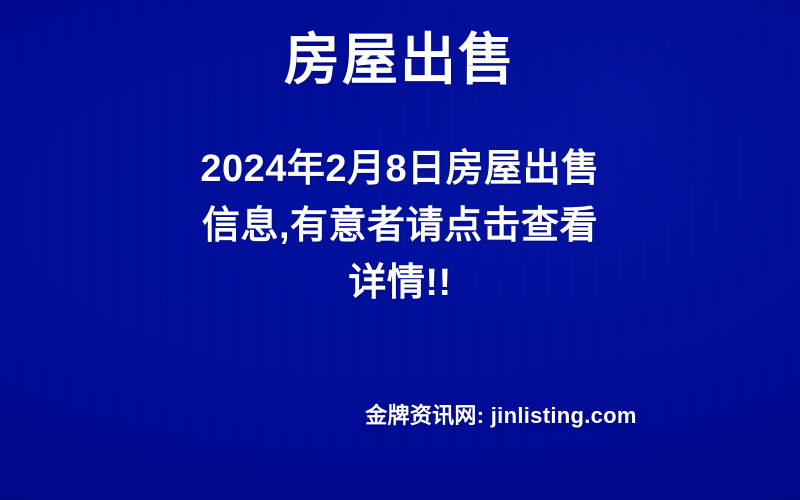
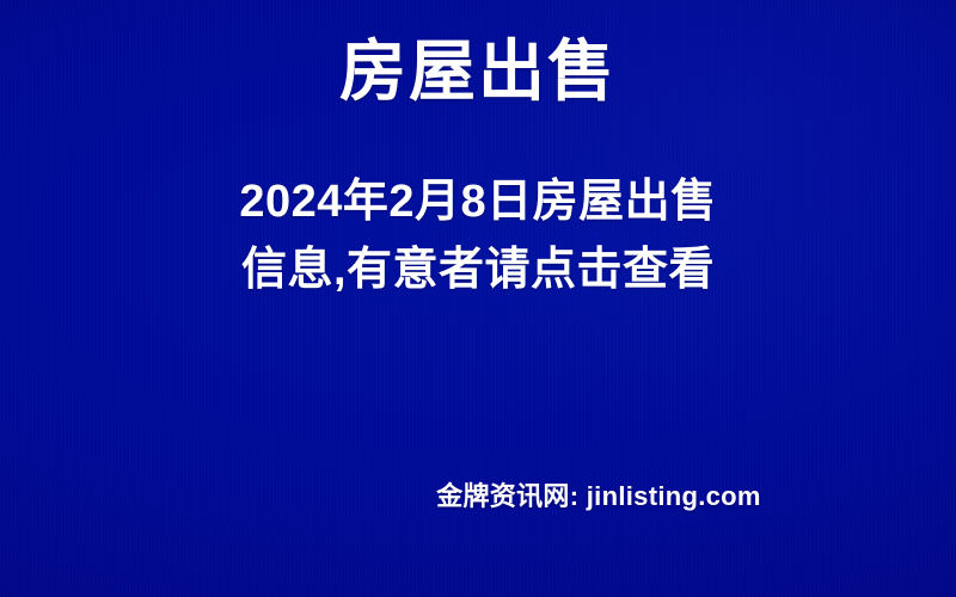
  房屋出售
  2024年2月8日房屋出售
  信息,有意者请点击查看
- 详情!!
  金牌资讯网: jinlisting.com
